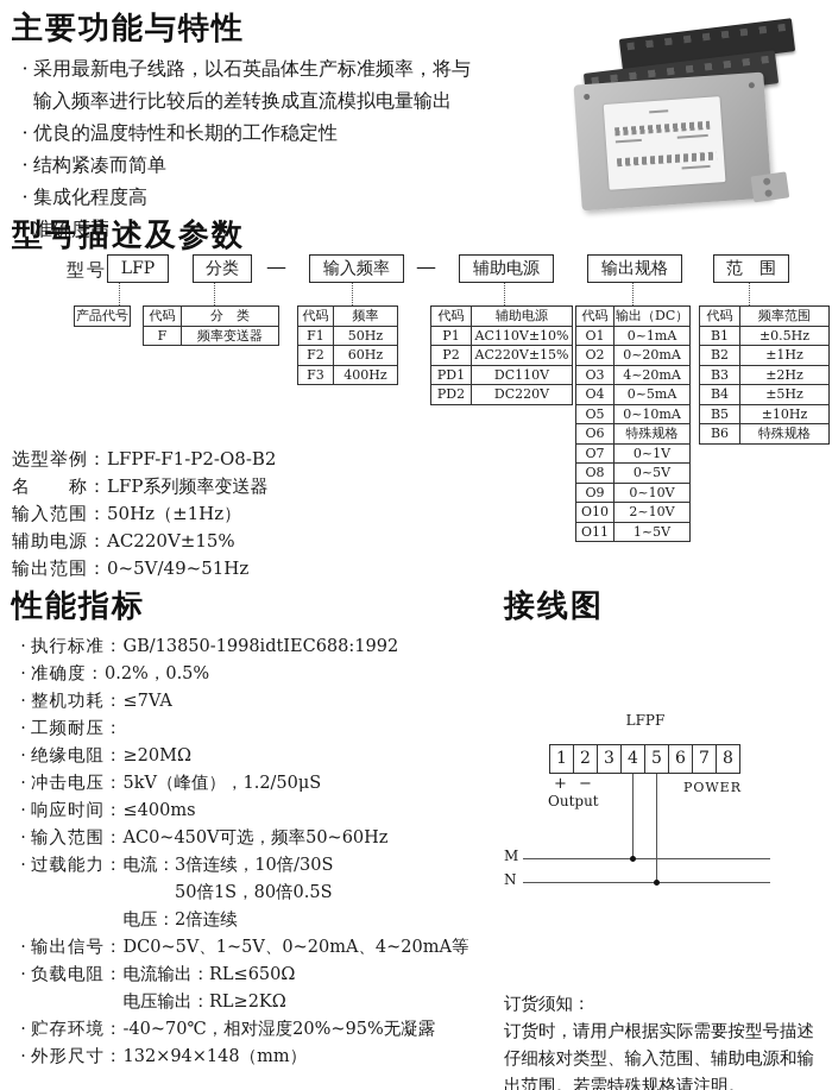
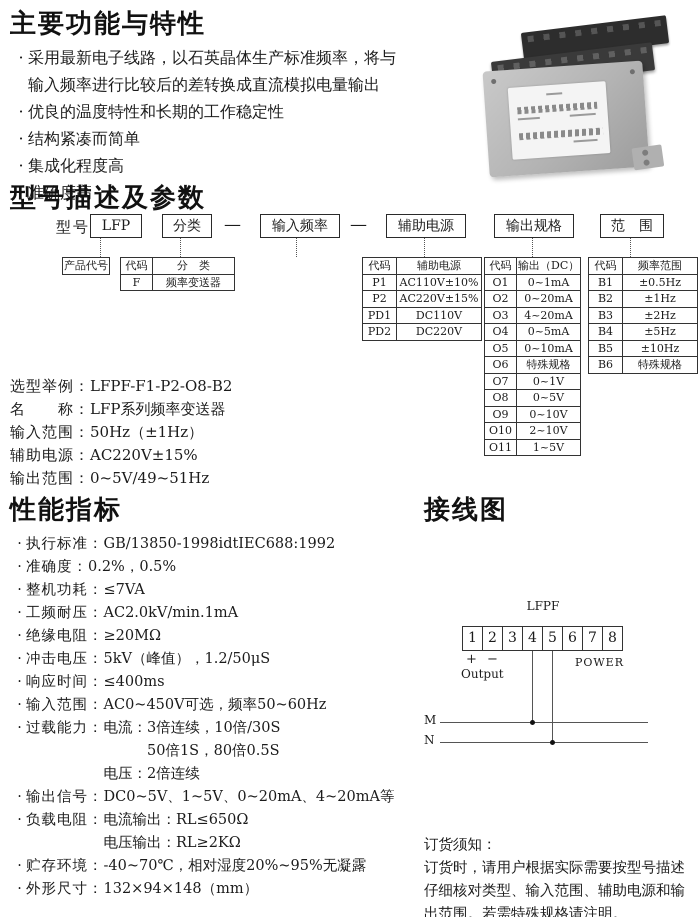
  主要功能与特性
  ·
  采用最新电子线路，以石英晶体生产标准频率，将与
  输入频率进行比较后的差转换成直流模拟电量输出
  ·
  优良的温度特性和长期的工作稳定性
  ·
  结构紧凑而简单
  ·
  集成化程度高
  ·
  准确度高
  型号描述及参数
  型号
  LFP
  分类
  —
  输入频率
  —
  辅助电源
  输出规格
  范 围
  产品代号
  代码	分 类
  F	频率变送器
- 代码	频率
- F1	50Hz
- F2	60Hz
- F3	400Hz
  代码	辅助电源
  P1	AC110V±10%
  P2	AC220V±15%
  PD1	DC110V
  PD2	DC220V
  代码	输出（DC）
  O1	0~1mA
  O2	0~20mA
  O3	4~20mA
  O4	0~5mA
  O5	0~10mA
  O6	特殊规格
  O7	0~1V
  O8	0~5V
  O9	0~10V
  O10	2~10V
  O11	1~5V
  代码	频率范围
  B1	±0.5Hz
  B2	±1Hz
  B3	±2Hz
  B4	±5Hz
  B5	±10Hz
  B6	特殊规格
  选型举例：LFPF-F1-P2-O8-B2
  名 称：LFP系列频率变送器
  输入范围：50Hz（±1Hz）
  辅助电源：AC220V±15%
  输出范围：0~5V/49~51Hz
  性能指标
  ·
  执行标准：
  GB/13850-1998idtIEC688:1992
  ·
  准确度：
  0.2%，0.5%
  ·
  整机功耗：
  ≤7VA
  ·
  工频耐压：
+ AC2.0kV/min.1mA
  ·
  绝缘电阻：
  ≥20MΩ
  ·
  冲击电压：
  5kV（峰值），1.2/50μS
  ·
  响应时间：
  ≤400ms
  ·
  输入范围：
  AC0~450V可选，频率50~60Hz
  ·
  过载能力：
  电流：3倍连续，10倍/30S
  50倍1S，80倍0.5S
  电压：2倍连续
  ·
  输出信号：
  DC0~5V、1~5V、0~20mA、4~20mA等
  ·
  负载电阻：
  电流输出：RL≤650Ω
  电压输出：RL≥2KΩ
  ·
  贮存环境：
  -40~70℃，相对湿度20%~95%无凝露
  ·
  外形尺寸：
  132×94×148（mm）
  接线图
  LFPF
  1
  2
  3
  4
  5
  6
  7
  8
  +
  −
  Output
  POWER
  M
  N
  订货须知：
  订货时，请用户根据实际需要按型号描述
  仔细核对类型、输入范围、辅助电源和输
  出范围。若需特殊规格请注明。
